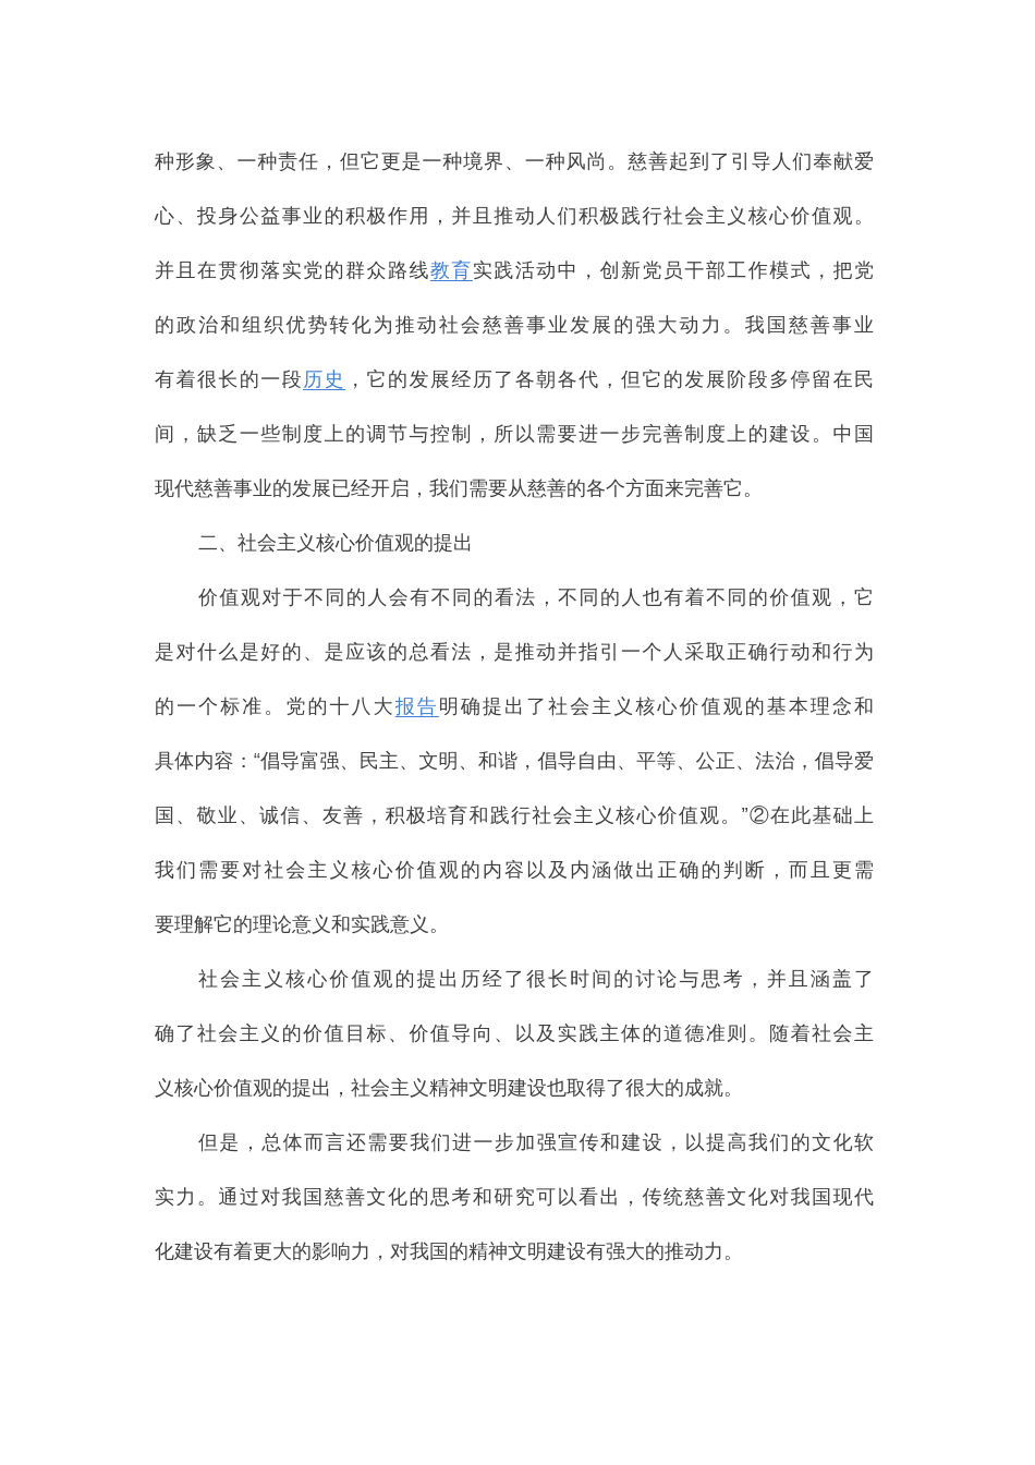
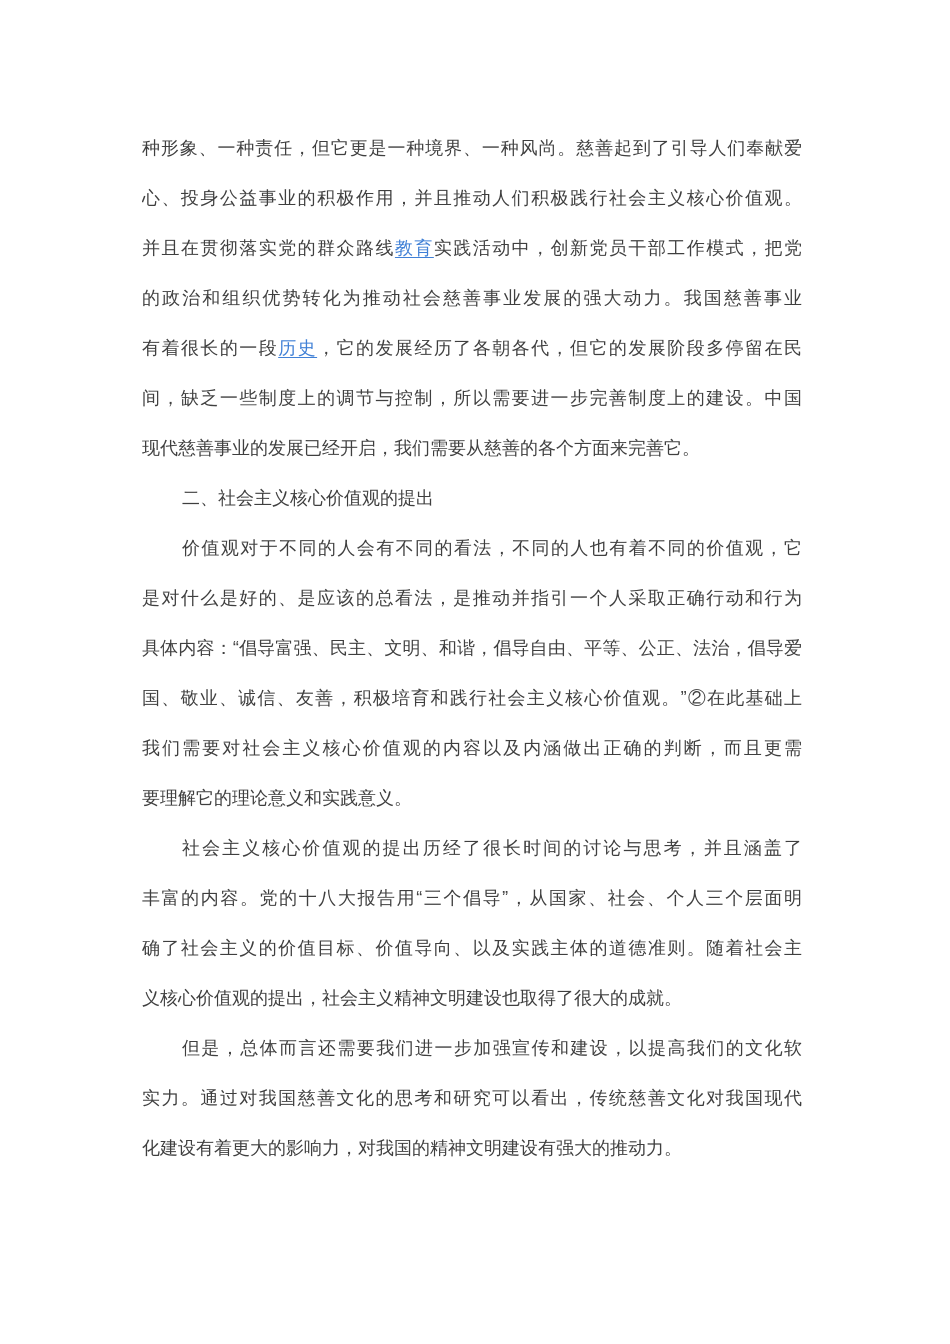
  种形象、一种责任，但它更是一种境界、一种风尚。慈善起到了引导人们奉献爱
  心、投身公益事业的积极作用，并且推动人们积极践行社会主义核心价值观。
  并且在贯彻落实党的群众路线教育实践活动中，创新党员干部工作模式，把党
  的政治和组织优势转化为推动社会慈善事业发展的强大动力。我国慈善事业
  有着很长的一段历史，它的发展经历了各朝各代，但它的发展阶段多停留在民
  间，缺乏一些制度上的调节与控制，所以需要进一步完善制度上的建设。中国
  现代慈善事业的发展已经开启，我们需要从慈善的各个方面来完善它。
  二、社会主义核心价值观的提出
  价值观对于不同的人会有不同的看法，不同的人也有着不同的价值观，它
  是对什么是好的、是应该的总看法，是推动并指引一个人采取正确行动和行为
- 的一个标准。党的十八大报告明确提出了社会主义核心价值观的基本理念和
  具体内容：“倡导富强、民主、文明、和谐，倡导自由、平等、公正、法治，倡导爱
  国、敬业、诚信、友善，积极培育和践行社会主义核心价值观。”②在此基础上
  我们需要对社会主义核心价值观的内容以及内涵做出正确的判断，而且更需
  要理解它的理论意义和实践意义。
  社会主义核心价值观的提出历经了很长时间的讨论与思考，并且涵盖了
+ 丰富的内容。党的十八大报告用“三个倡导”，从国家、社会、个人三个层面明
  确了社会主义的价值目标、价值导向、以及实践主体的道德准则。随着社会主
  义核心价值观的提出，社会主义精神文明建设也取得了很大的成就。
  但是，总体而言还需要我们进一步加强宣传和建设，以提高我们的文化软
  实力。通过对我国慈善文化的思考和研究可以看出，传统慈善文化对我国现代
  化建设有着更大的影响力，对我国的精神文明建设有强大的推动力。
